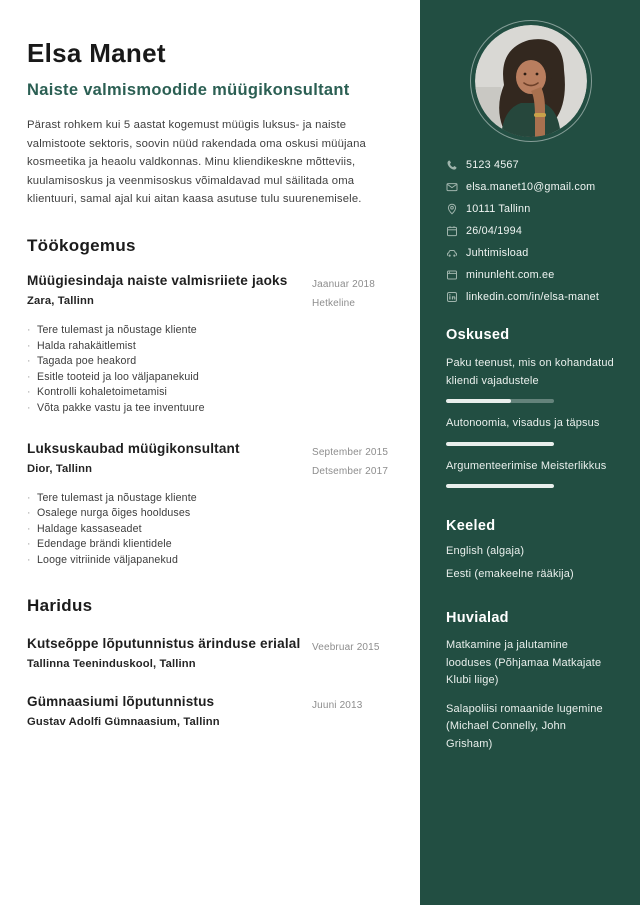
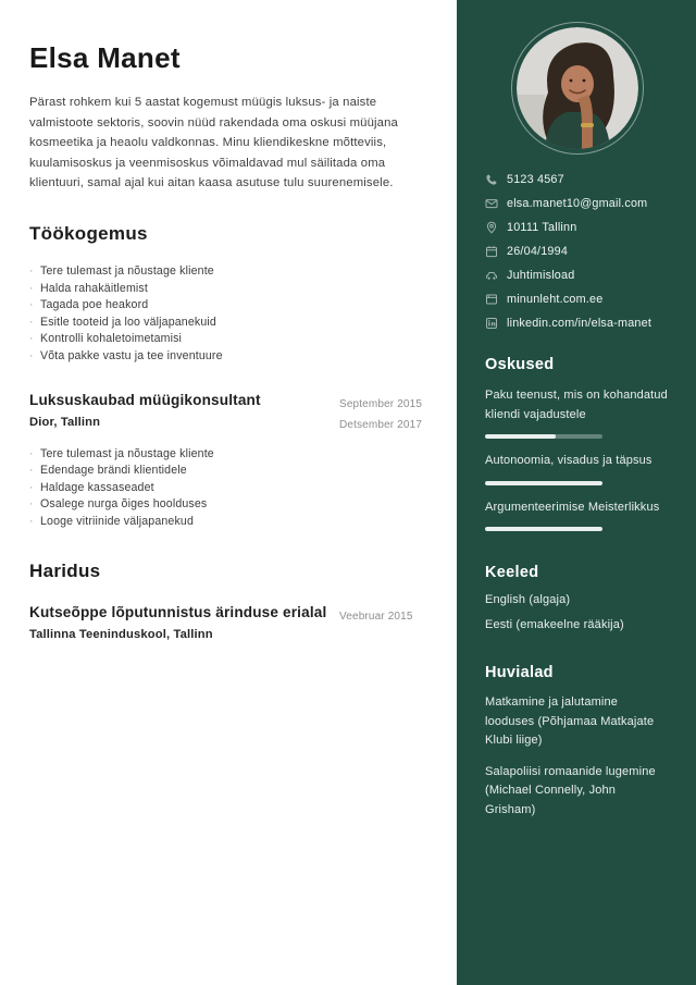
  Elsa Manet
- Naiste valmismoodide müügikonsultant
  Pärast rohkem kui 5 aastat kogemust müügis luksus- ja naiste valmistoote sektoris, soovin nüüd rakendada oma oskusi müüjana kosmeetika ja heaolu valdkonnas. Minu kliendikeskne mõtteviis, kuulamisoskus ja veenmisoskus võimaldavad mul säilitada oma klientuuri, samal ajal kui aitan kaasa asutuse tulu suurenemisele.
  Töökogemus
- Müügiesindaja naiste valmisriiete jaoks
- Zara, Tallinn
- Jaanuar 2018
- Hetkeline
  ·
  Tere tulemast ja nõustage kliente
  ·
  Halda rahakäitlemist
  ·
  Tagada poe heakord
  ·
  Esitle tooteid ja loo väljapanekuid
  ·
  Kontrolli kohaletoimetamisi
  ·
  Võta pakke vastu ja tee inventuure
  Luksuskaubad müügikonsultant
  Dior, Tallinn
  September 2015
  Detsember 2017
  ·
  Tere tulemast ja nõustage kliente
  ·
- Osalege nurga õiges hoolduses
+ Edendage brändi klientidele
  ·
  Haldage kassaseadet
  ·
- Edendage brändi klientidele
+ Osalege nurga õiges hoolduses
  ·
  Looge vitriinide väljapanekud
  Haridus
  Kutseõppe lõputunnistus ärinduse erialal
  Tallinna Teeninduskool, Tallinn
  Veebruar 2015
- Gümnaasiumi lõputunnistus
- Gustav Adolfi Gümnaasium, Tallinn
- Juuni 2013
  5123 4567
  elsa.manet10@gmail.com
  10111 Tallinn
  26/04/1994
  Juhtimisload
  minunleht.com.ee
  linkedin.com/in/elsa-manet
  Oskused
  Paku teenust, mis on kohandatud kliendi vajadustele
  Autonoomia, visadus ja täpsus
  Argumenteerimise Meisterlikkus
  Keeled
  English (algaja)
  Eesti (emakeelne rääkija)
  Huvialad
  Matkamine ja jalutamine looduses (Põhjamaa Matkajate Klubi liige)
  Salapoliisi romaanide lugemine (Michael Connelly, John Grisham)
